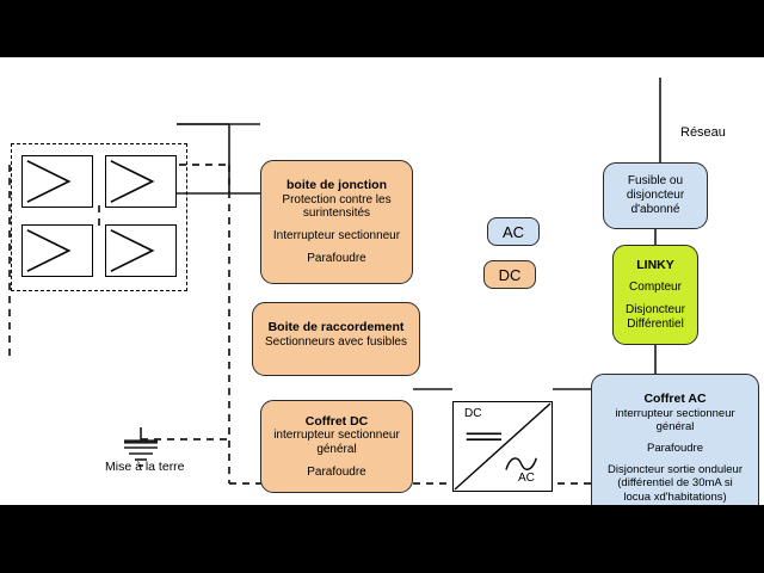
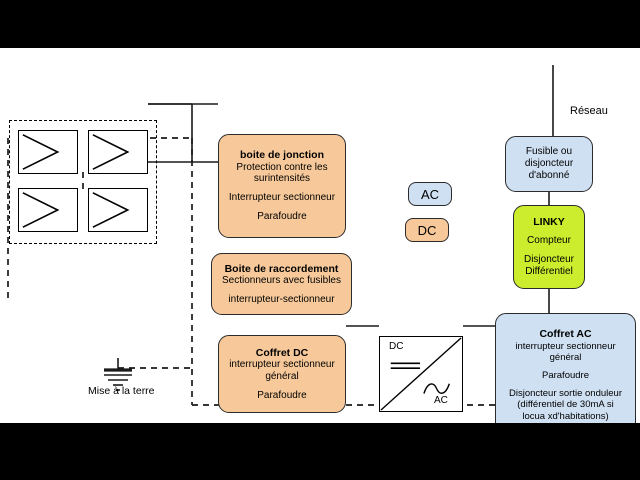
  boite de jonction
  Protection contre les
  surintensités
  Interrupteur sectionneur
  Parafoudre
  Boite de raccordement
  Sectionneurs avec fusibles
+ interrupteur-sectionneur
  Coffret DC
  interrupteur sectionneur
  général
  Parafoudre
  Coffret AC
  interrupteur sectionneur
  général
  Parafoudre
  Disjoncteur sortie onduleur
  (différentiel de 30mA si
  locua xd'habitations)
  Fusible ou
  disjoncteur
  d'abonné
  LINKY
  Compteur
  Disjoncteur
  Différentiel
  DC
  AC
  AC
  DC
  Réseau
  Mise à la terre
